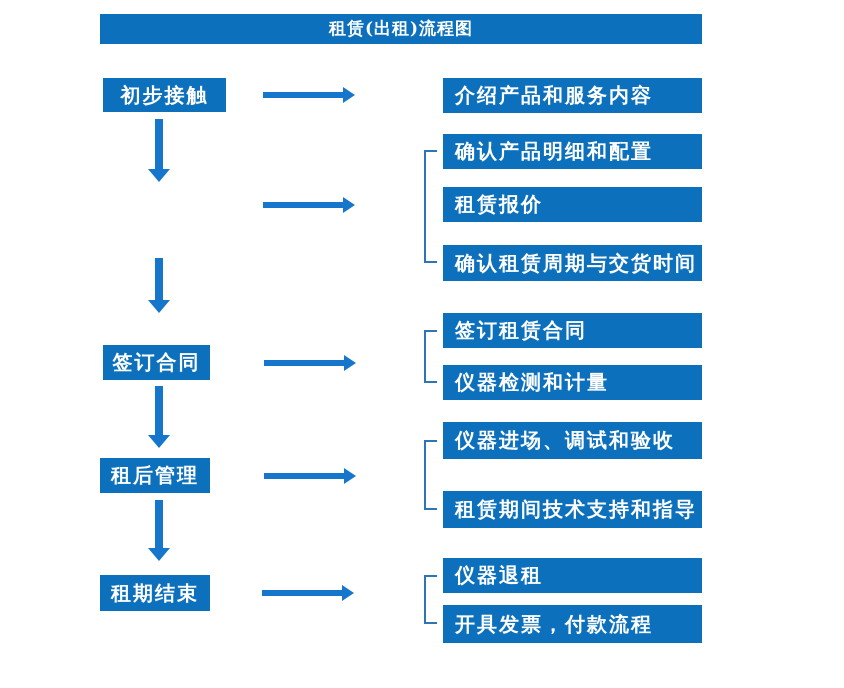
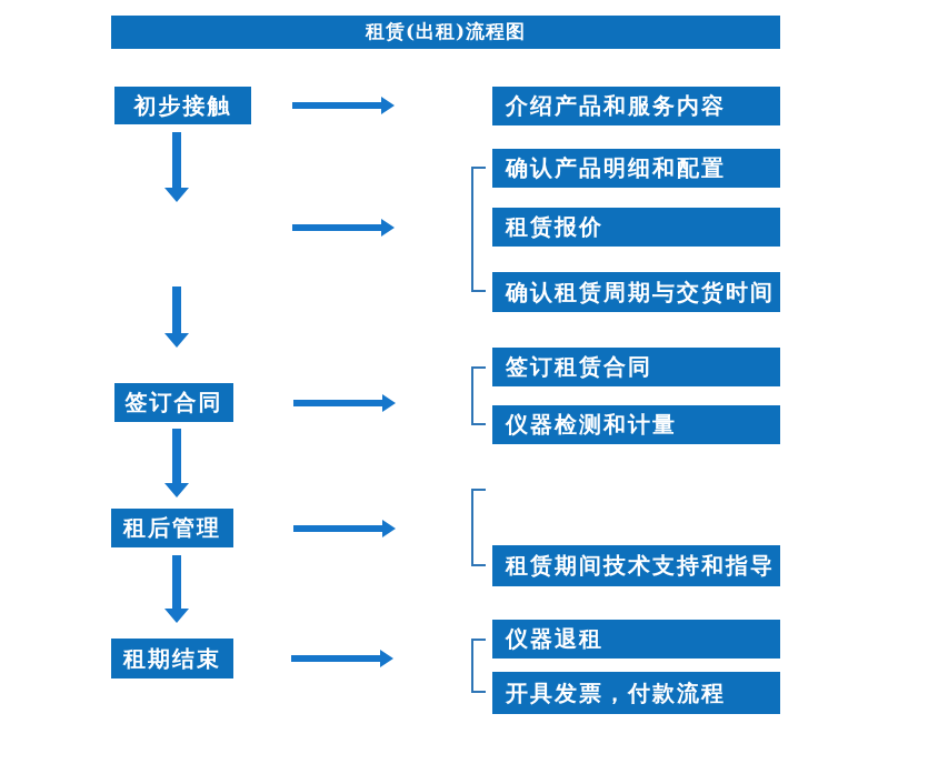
  租赁(出租)流程图
  初步接触
  签订合同
  租后管理
  租期结束
  介绍产品和服务内容
  确认产品明细和配置
  租赁报价
  确认租赁周期与交货时间
  签订租赁合同
  仪器检测和计量
- 仪器进场、调试和验收
  租赁期间技术支持和指导
  仪器退租
  开具发票，付款流程
